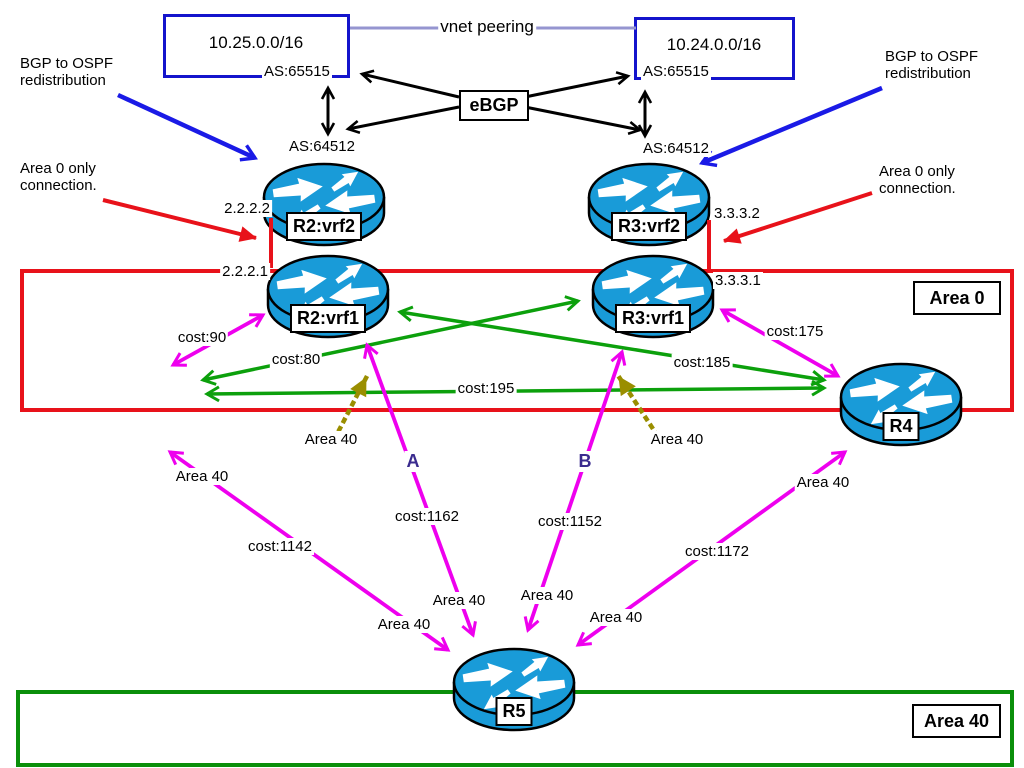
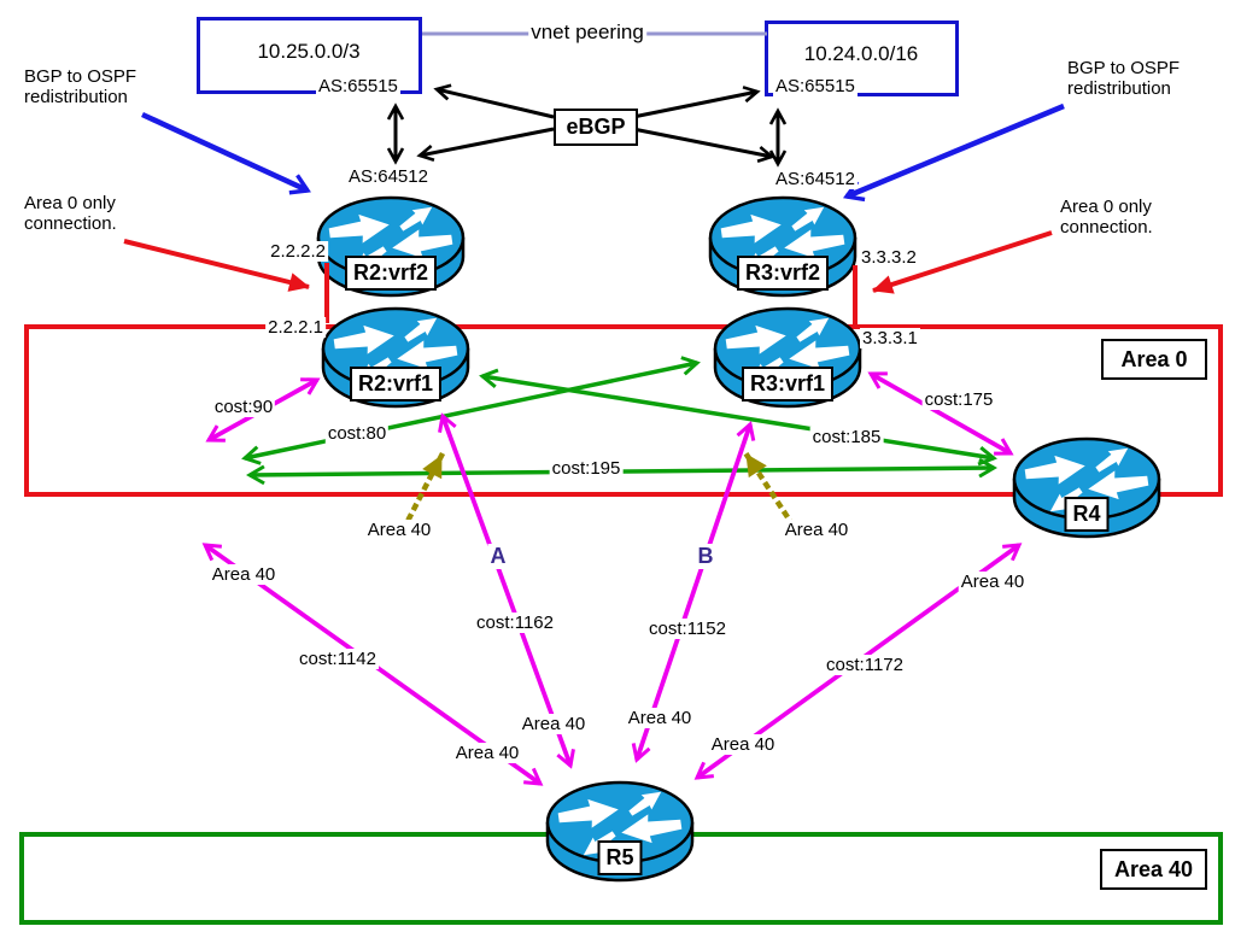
- 10.25.0.0/16
+ 10.25.0.0/3
  AS:65515
  10.24.0.0/16
  AS:65515
  vnet peering
  eBGP
  AS:64512
  AS:64512
  BGP to OSPF
  redistribution
  BGP to OSPF
  redistribution
  Area 0 only
  connection.
  Area 0 only
  connection.
  2.2.2.2
  2.2.2.1
  3.3.3.2
  3.3.3.1
  R2:vrf2
  R3:vrf2
  R2:vrf1
  R3:vrf1
  R4
  R5
  Area 0
  Area 40
  cost:90
  cost:80
  cost:195
  cost:185
  cost:175
  cost:1142
  cost:1162
  cost:1152
  cost:1172
  A
  B
  Area 40
  Area 40
  Area 40
  Area 40
  Area 40
  Area 40
  Area 40
  Area 40
